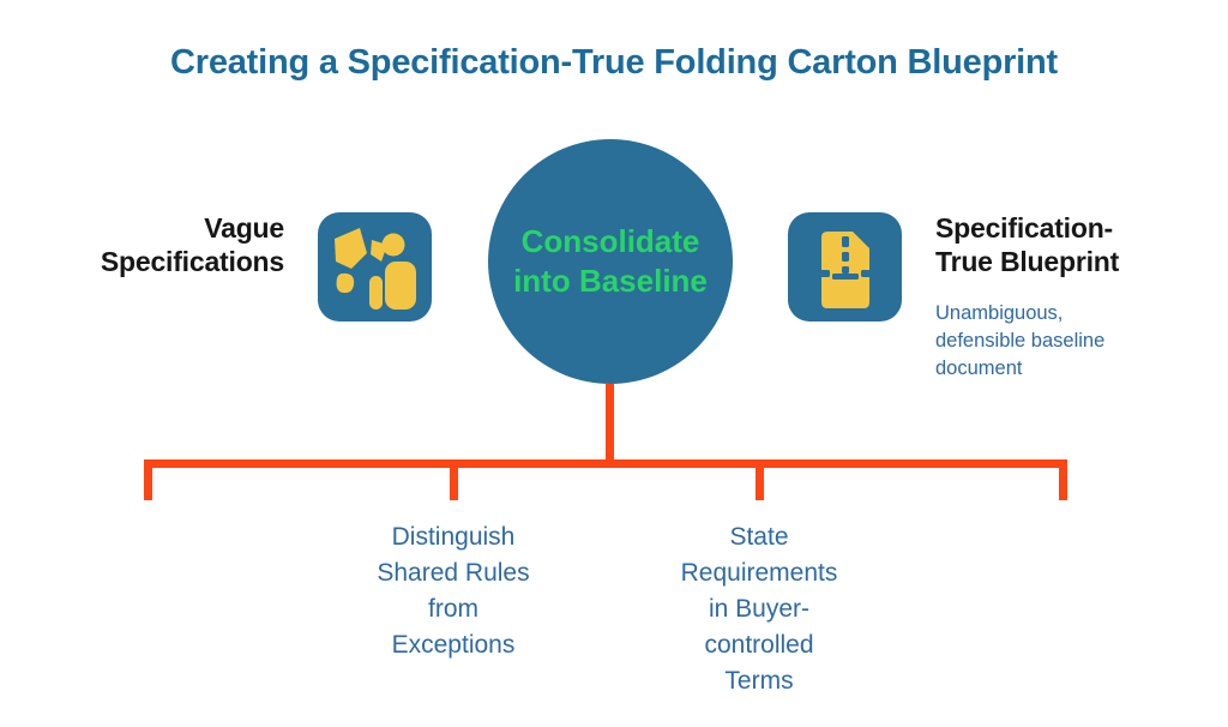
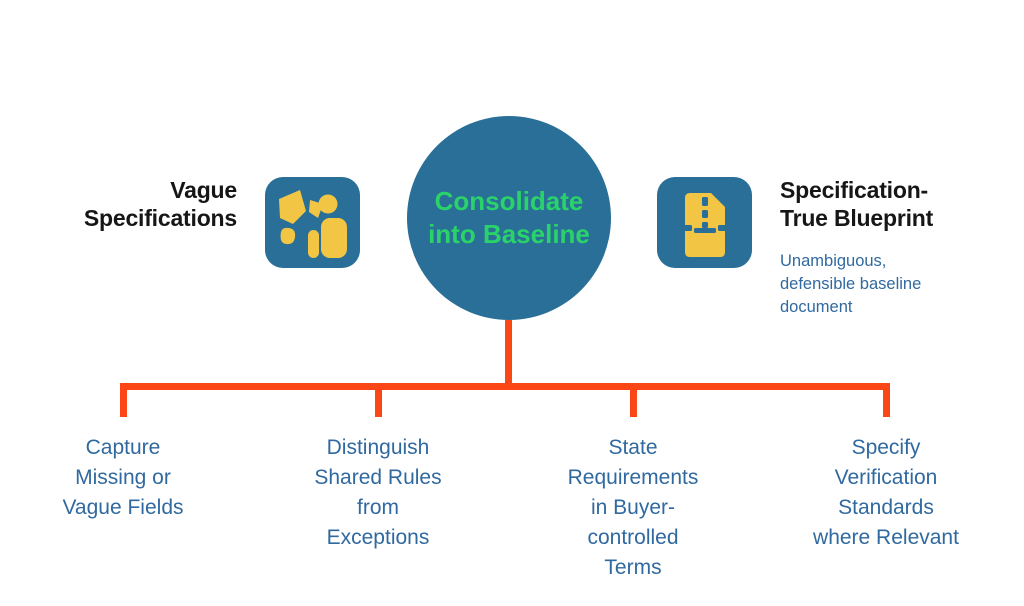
- Creating a Specification-True Folding Carton Blueprint
  Consolidate
  into Baseline
  Vague
  Specifications
  Specification-
  True Blueprint
  Unambiguous,
  defensible baseline
  document
+ Capture
+ Missing or
+ Vague Fields
  Distinguish
  Shared Rules
  from
  Exceptions
  State
  Requirements
  in Buyer-
  controlled
  Terms
+ Specify
+ Verification
+ Standards
+ where Relevant
